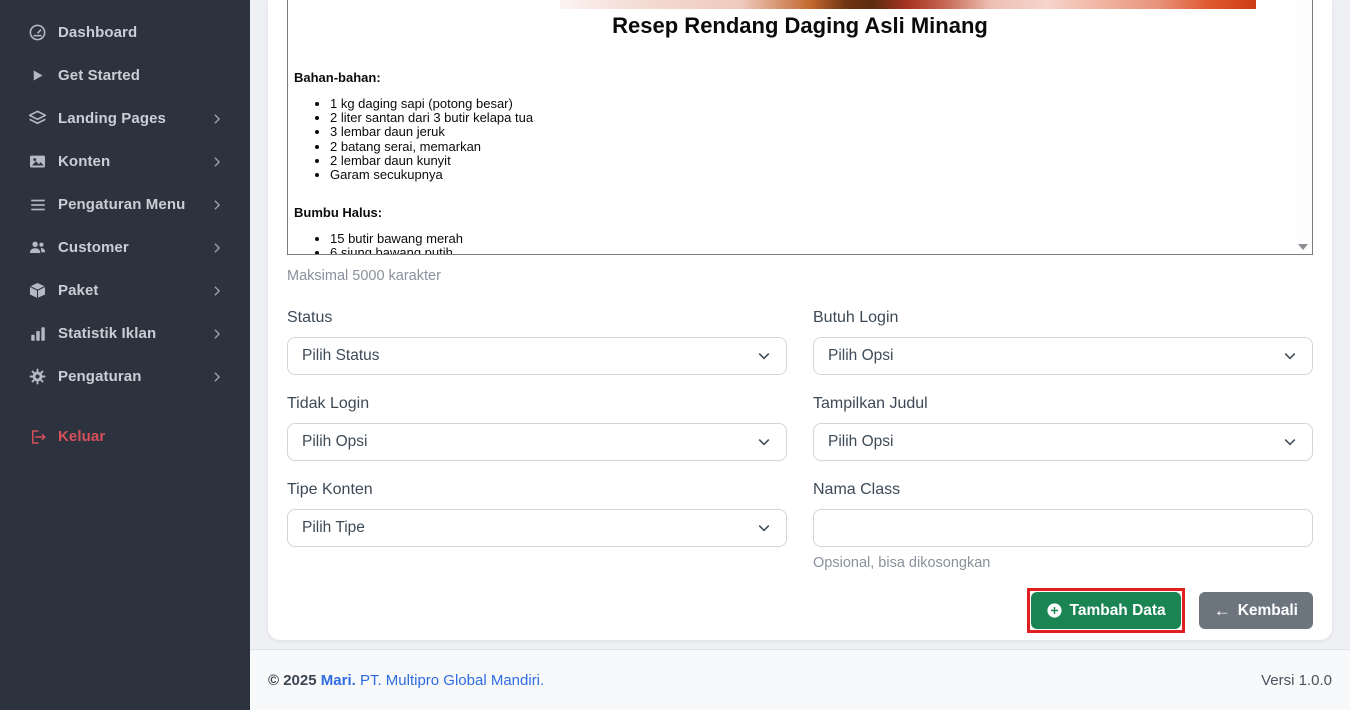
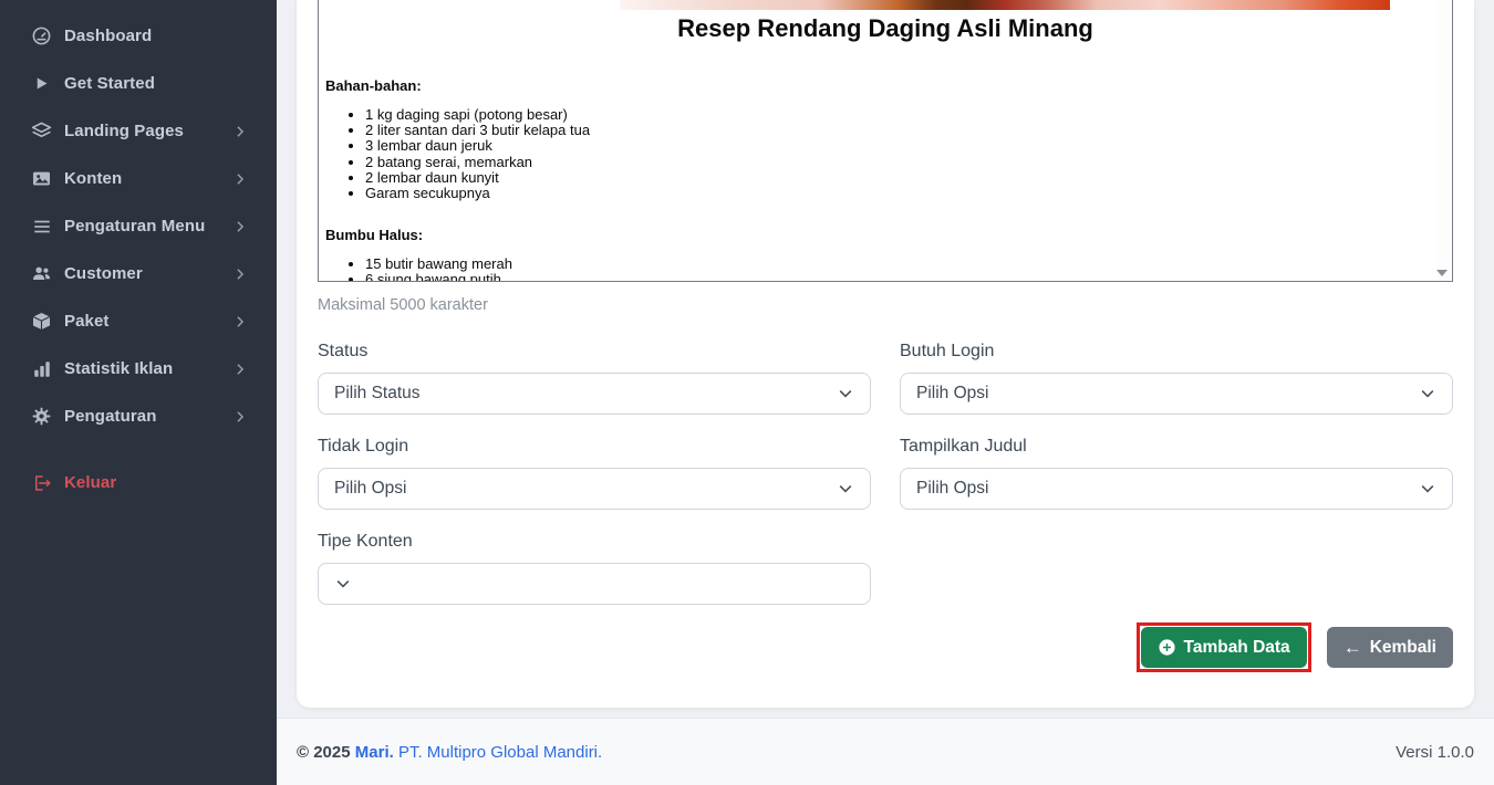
  Dashboard
  Get Started
  Landing Pages
  Konten
  Pengaturan Menu
  Customer
  Paket
  Statistik Iklan
  Pengaturan
  Keluar
  Resep Rendang Daging Asli Minang
  Bahan-bahan:
  1 kg daging sapi (potong besar)
  2 liter santan dari 3 butir kelapa tua
  3 lembar daun jeruk
  2 batang serai, memarkan
  2 lembar daun kunyit
  Garam secukupnya
  Bumbu Halus:
  15 butir bawang merah
  6 siung bawang putih
  Maksimal 5000 karakter
  Status
  Pilih Status
  Butuh Login
  Pilih Opsi
  Tidak Login
  Pilih Opsi
  Tampilkan Judul
  Pilih Opsi
  Tipe Konten
- Pilih Tipe
- Nama Class
- Opsional, bisa dikosongkan
  Tambah Data
  ←
  Kembali
  © 2025 Mari. PT. Multipro Global Mandiri.
  Versi 1.0.0
